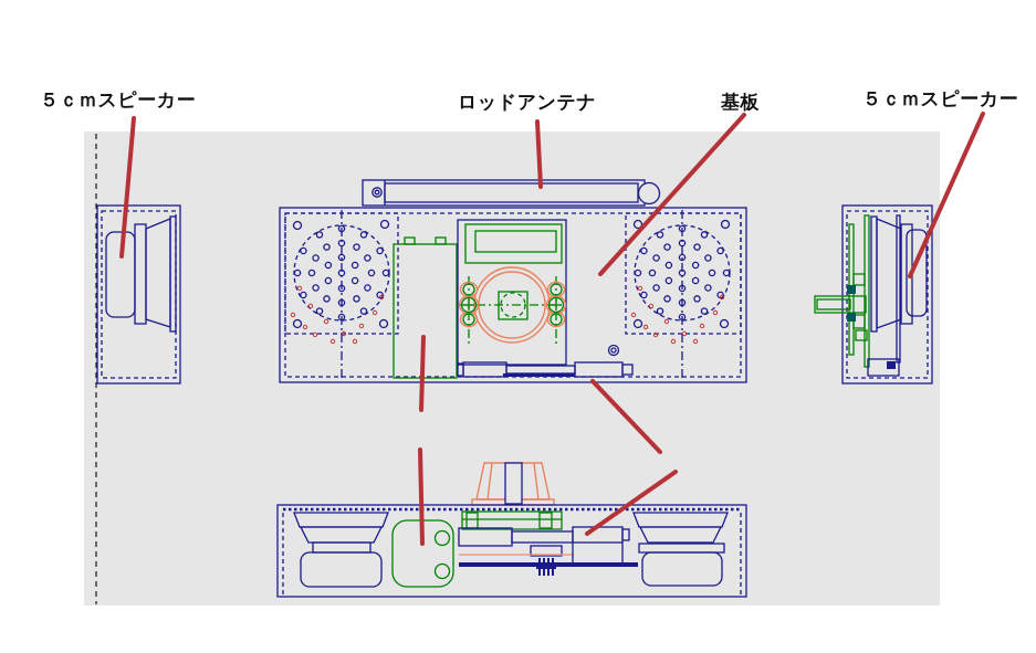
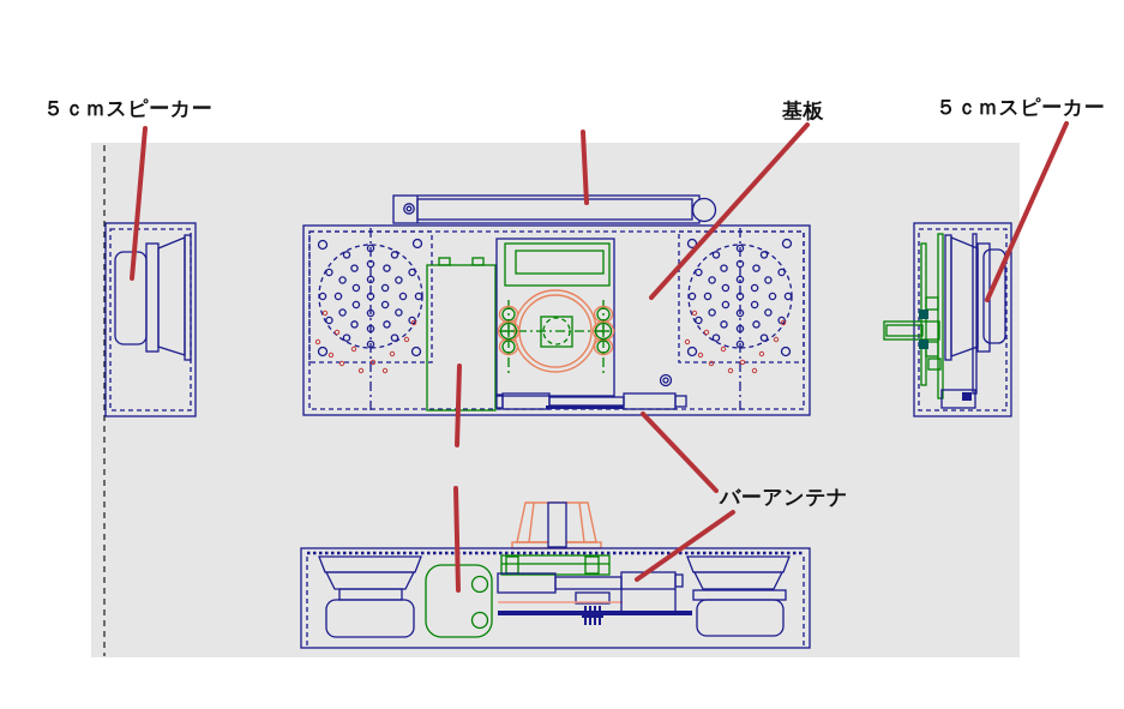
  ５ｃｍスピーカー
- ロッドアンテナ
  基板
  ５ｃｍスピーカー
+ バーアンテナ
